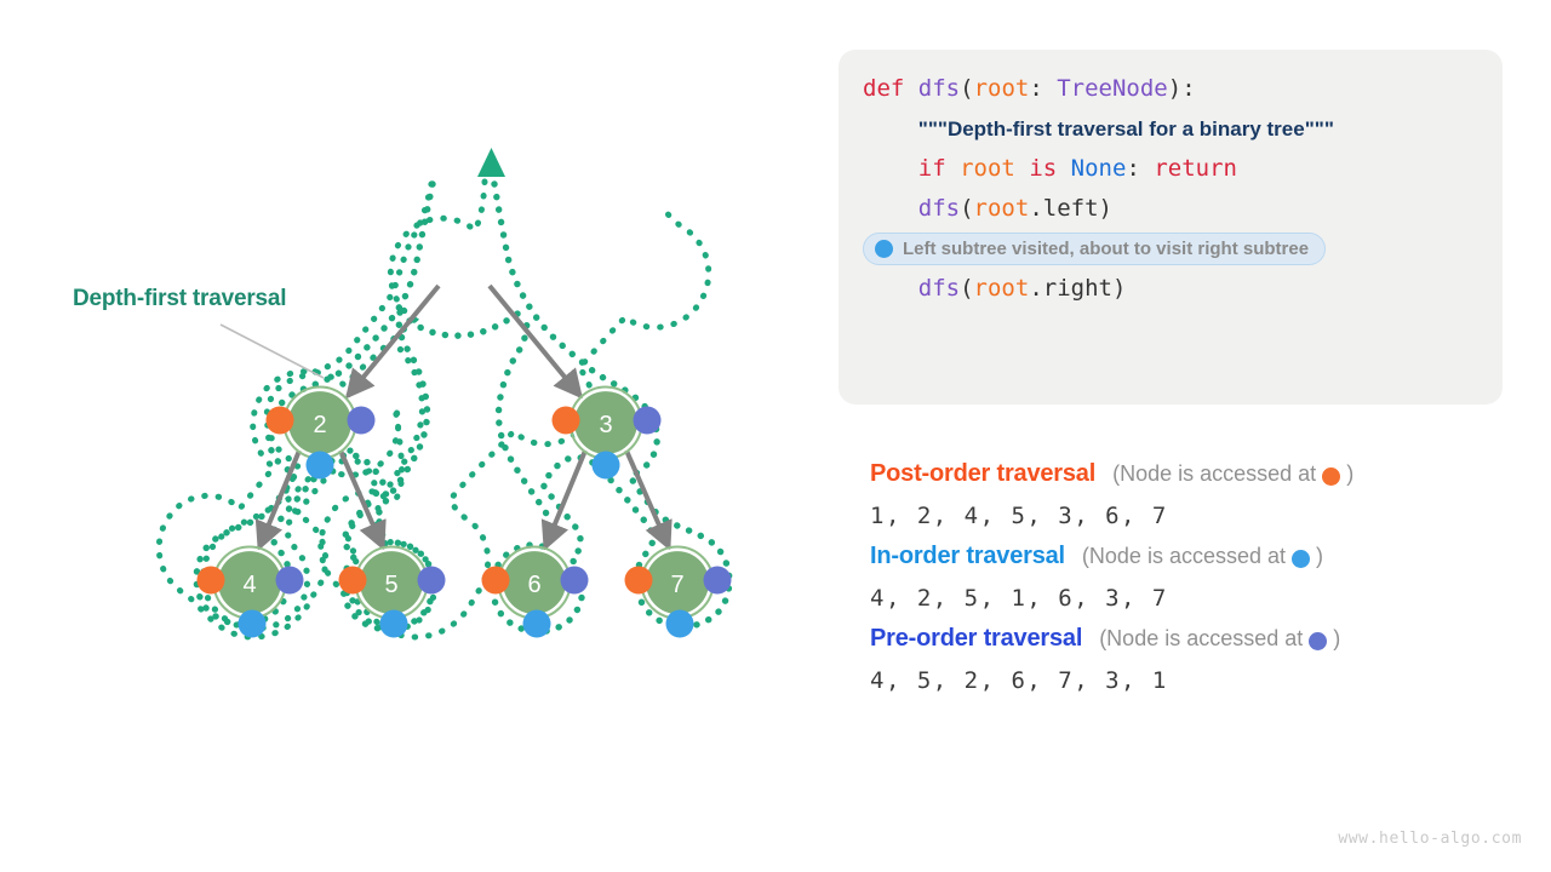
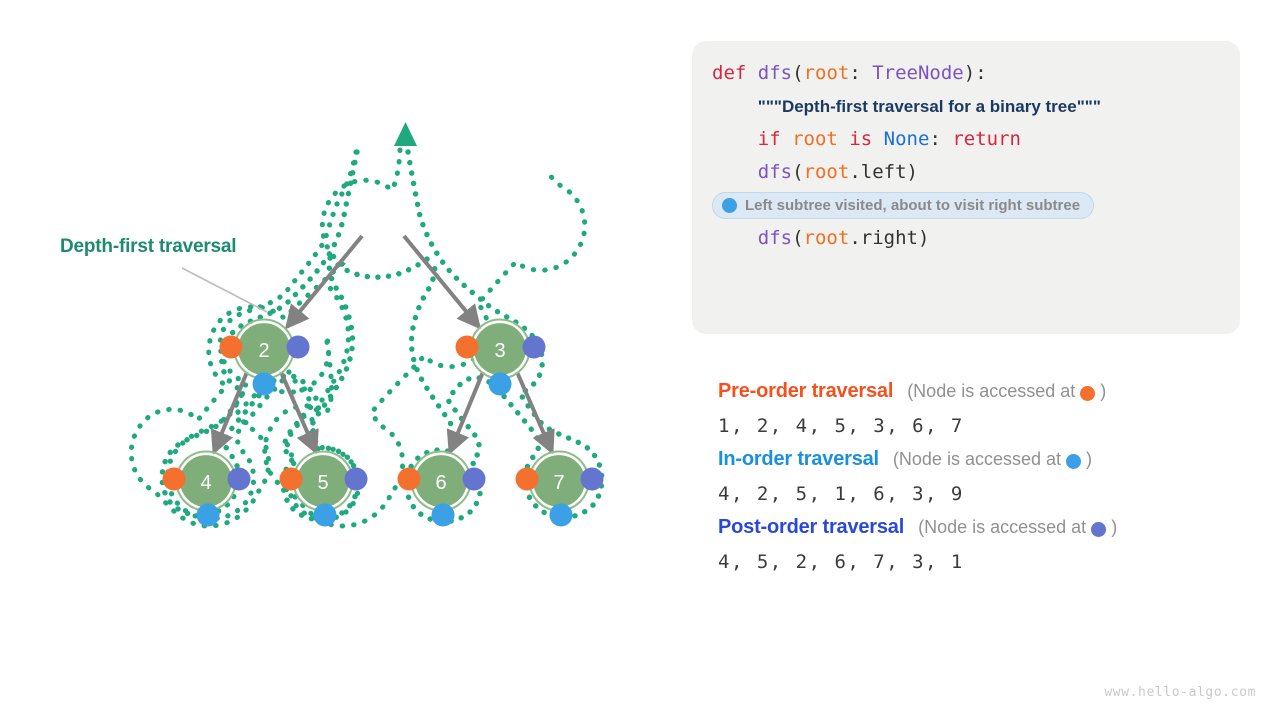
  2
  3
  4
  5
  6
  7
  Depth-first traversal
  def dfs(root: TreeNode):
  """Depth-first traversal for a binary tree"""
  if root is None: return
  dfs(root.left)
  Left subtree visited, about to visit right subtree
  dfs(root.right)
- Post-order traversal
+ Pre-order traversal
  (Node is accessed at
  )
  1, 2, 4, 5, 3, 6, 7
  In-order traversal
  (Node is accessed at
  )
- 4, 2, 5, 1, 6, 3, 7
+ 4, 2, 5, 1, 6, 3, 9
- Pre-order traversal
+ Post-order traversal
  (Node is accessed at
  )
  4, 5, 2, 6, 7, 3, 1
  www.hello-algo.com
